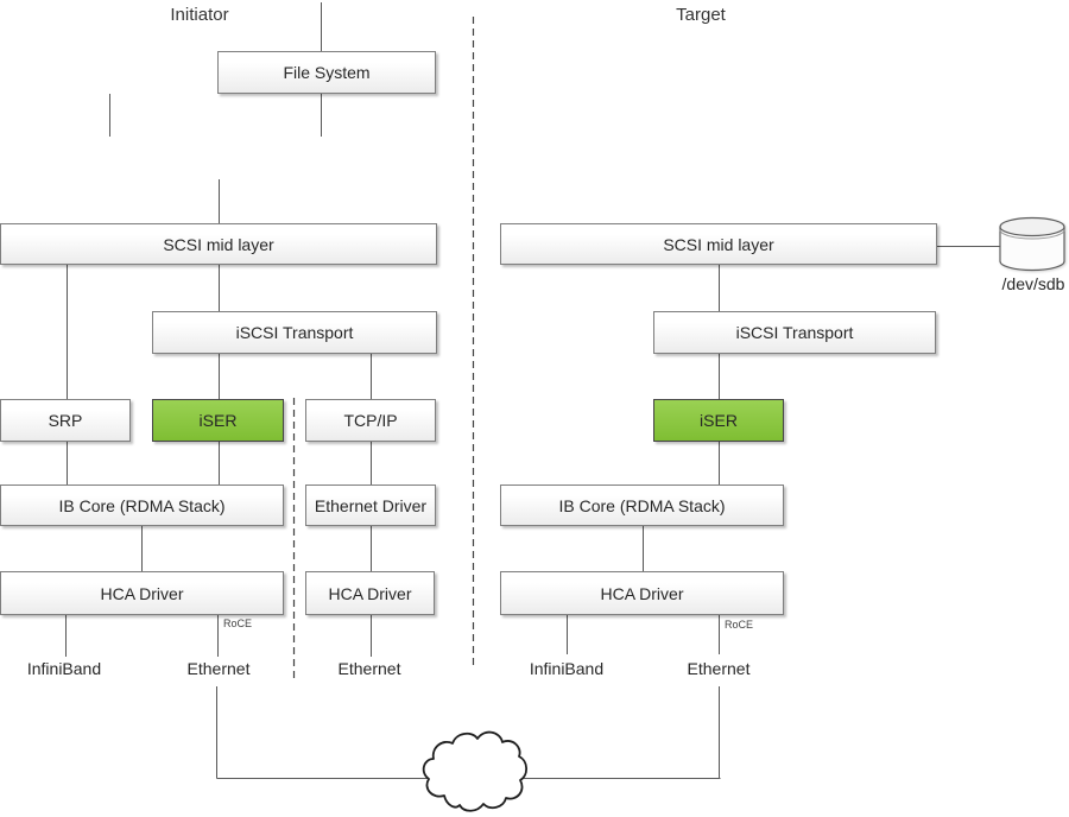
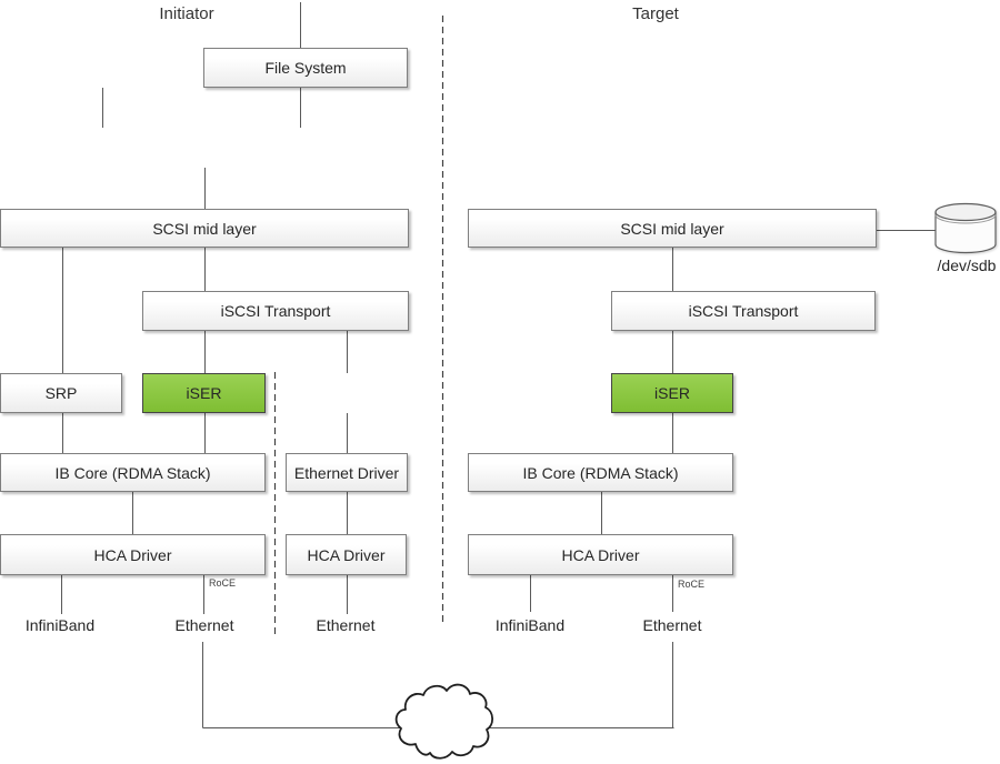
  Initiator
  Target
  File System
  SCSI mid layer
  iSCSI Transport
  SRP
  iSER
- TCP/IP
  IB Core (RDMA Stack)
  Ethernet Driver
  HCA Driver
  HCA Driver
  SCSI mid layer
  iSCSI Transport
  iSER
  IB Core (RDMA Stack)
  HCA Driver
  RoCE
  RoCE
  InfiniBand
  Ethernet
  Ethernet
  InfiniBand
  Ethernet
  /dev/sdb
